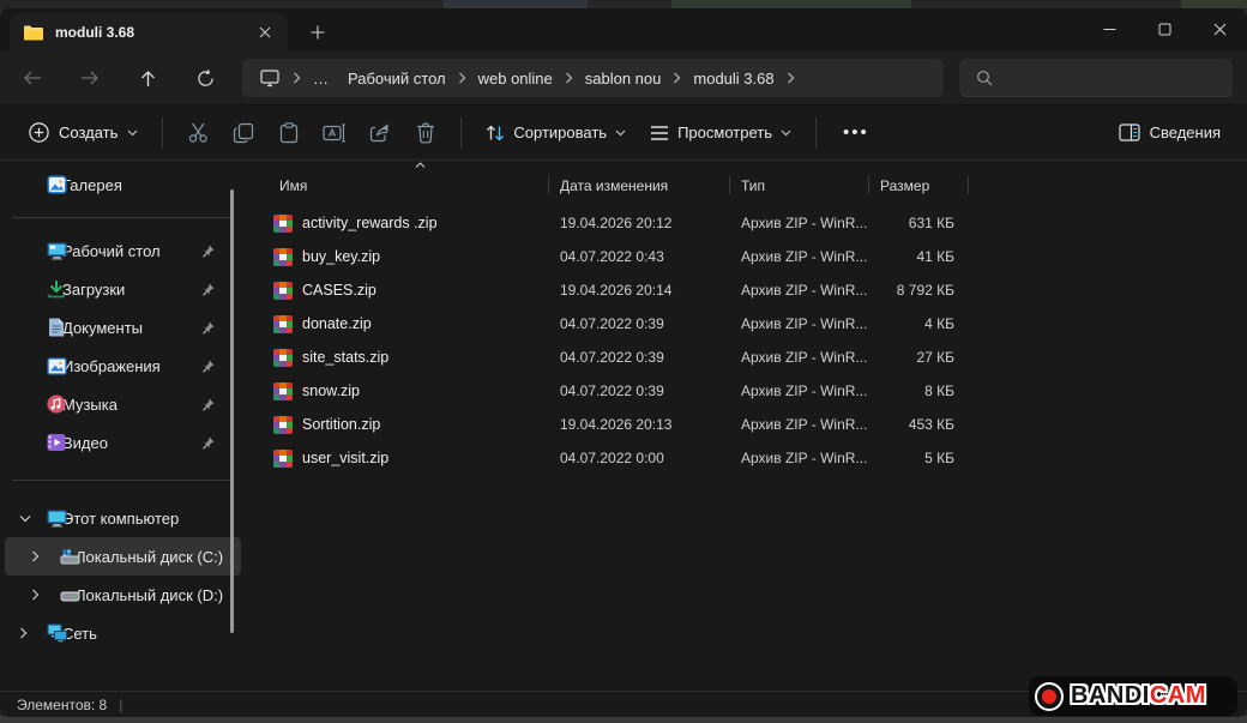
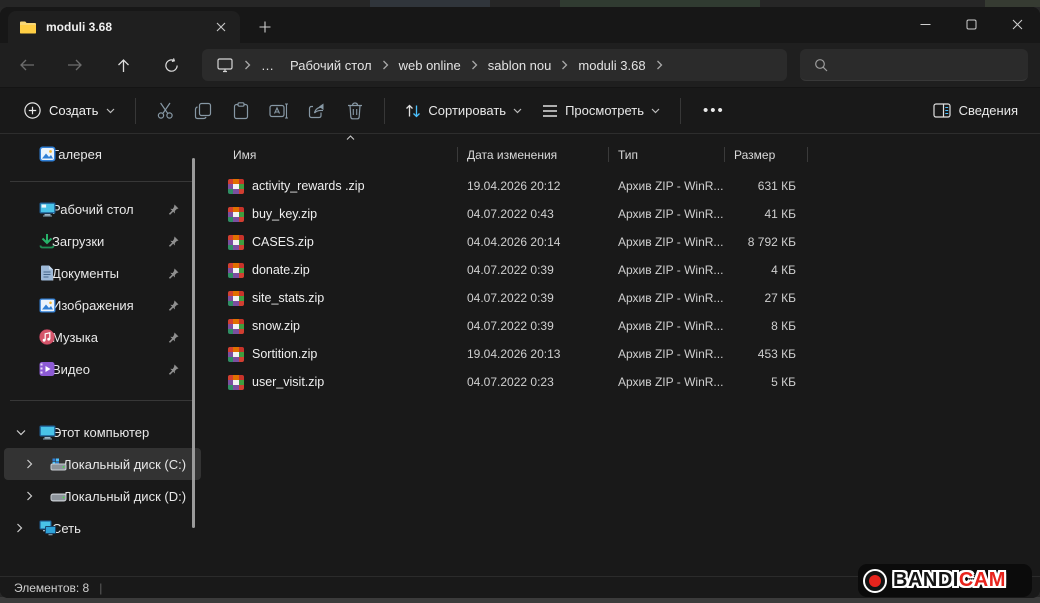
  moduli 3.68
  …
  Рабочий стол
  web online
  sablon nou
  moduli 3.68
  Создать
  Сортировать
  Просмотреть
  •••
  Сведения
  алерея
  Рабочий стол
  Загрузки
  Документы
  Изображения
  Музыка
  Видео
  Этот компьютер
  Локальный диск (C:)
  Локальный диск (D:)
  Сеть
  Имя
  Дата изменения
  Тип
  Размер
  activity_rewards .zip
  19.04.2026 20:12
  Архив ZIP - WinR...
  631 КБ
  buy_key.zip
  04.07.2022 0:43
  Архив ZIP - WinR...
  41 КБ
  CASES.zip
- 19.04.2026 20:14
+ 04.04.2026 20:14
  Архив ZIP - WinR...
  8 792 КБ
  donate.zip
  04.07.2022 0:39
  Архив ZIP - WinR...
  4 КБ
  site_stats.zip
  04.07.2022 0:39
  Архив ZIP - WinR...
  27 КБ
  snow.zip
  04.07.2022 0:39
  Архив ZIP - WinR...
  8 КБ
  Sortition.zip
  19.04.2026 20:13
  Архив ZIP - WinR...
  453 КБ
  user_visit.zip
- 04.07.2022 0:00
+ 04.07.2022 0:23
  Архив ZIP - WinR...
  5 КБ
  Элементов: 8
  |
  BANDICAM
